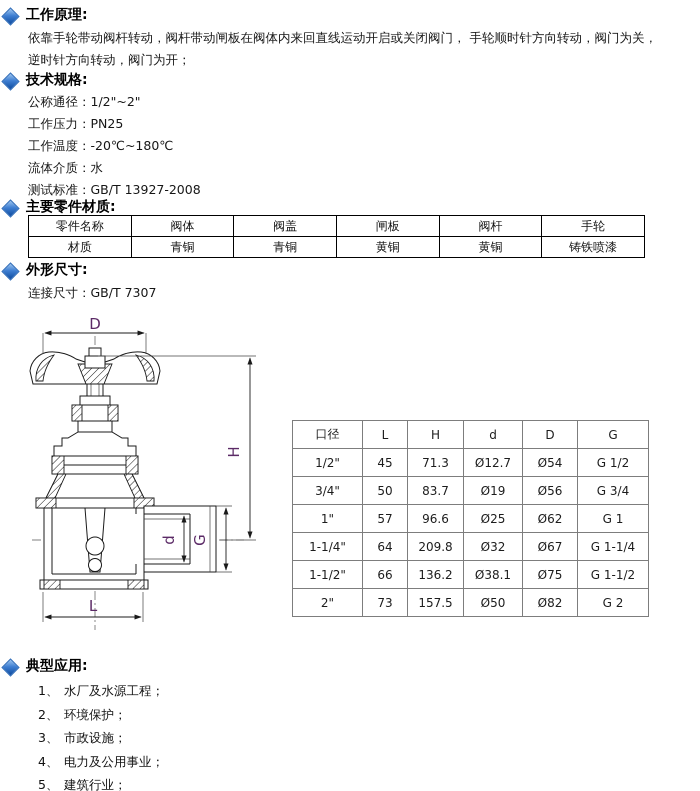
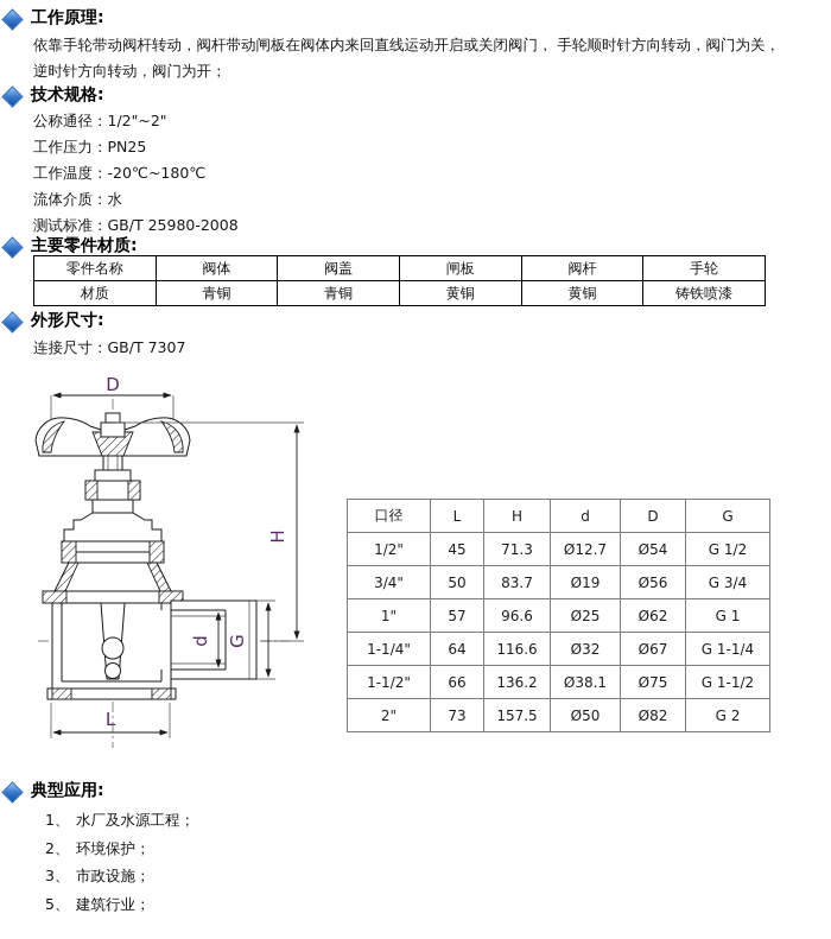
  工作原理:
  依靠手轮带动阀杆转动，阀杆带动闸板在阀体内来回直线运动开启或关闭阀门， 手轮顺时针方向转动，阀门为关，
  逆时针方向转动，阀门为开；
  技术规格:
  公称通径：1/2"~2"
  工作压力：PN25
  工作温度：-20℃~180℃
  流体介质：水
- 测试标准：GB/T 13927-2008
+ 测试标准：GB/T 25980-2008
  主要零件材质:
  零件名称	阀体	阀盖	闸板	阀杆	手轮
  材质	青铜	青铜	黄铜	黄铜	铸铁喷漆
  外形尺寸:
  连接尺寸：GB/T 7307
  D
  L
  口径	L	H	d	D	G
  1/2"	45	71.3	Ø12.7	Ø54	G 1/2
  3/4"	50	83.7	Ø19	Ø56	G 3/4
  1"	57	96.6	Ø25	Ø62	G 1
- 1-1/4"	64	209.8	Ø32	Ø67	G 1-1/4
+ 1-1/4"	64	116.6	Ø32	Ø67	G 1-1/4
  1-1/2"	66	136.2	Ø38.1	Ø75	G 1-1/2
  2"	73	157.5	Ø50	Ø82	G 2
  典型应用:
  1、
  水厂及水源工程；
  2、
  环境保护；
  3、
  市政设施；
- 4、
- 电力及公用事业；
  5、
  建筑行业；
